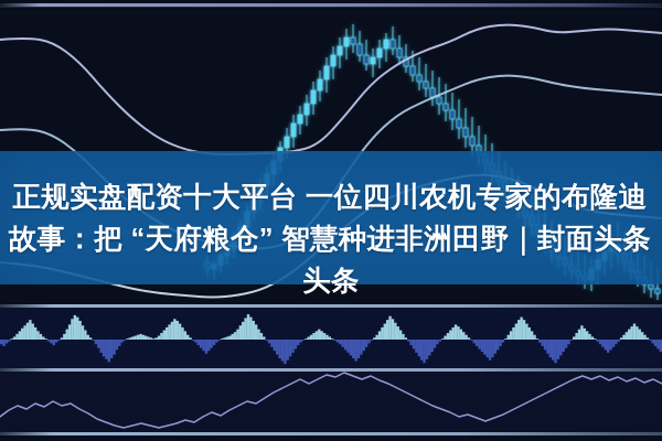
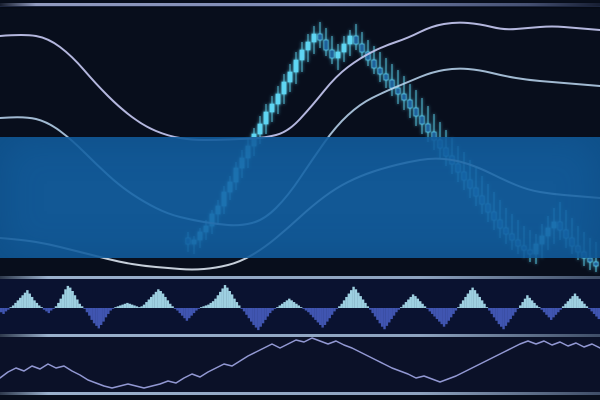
- 正规实盘配资十大平台 一位四川农机专家的布隆迪
- 故事：把 “天府粮仓” 智慧种进非洲田野｜封面头条
- 头条
